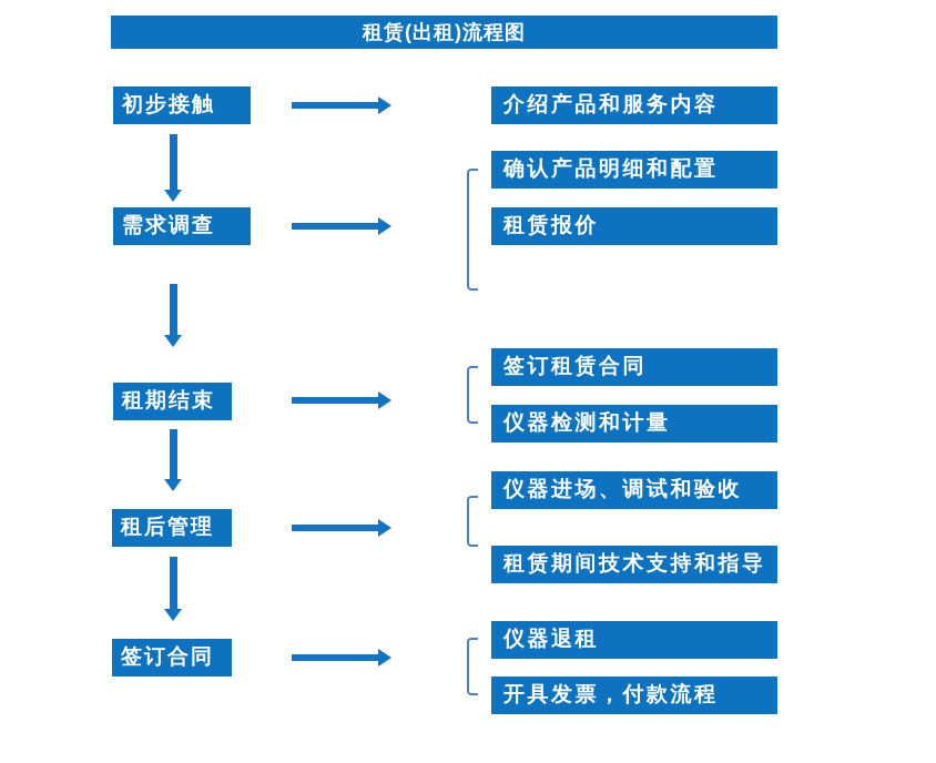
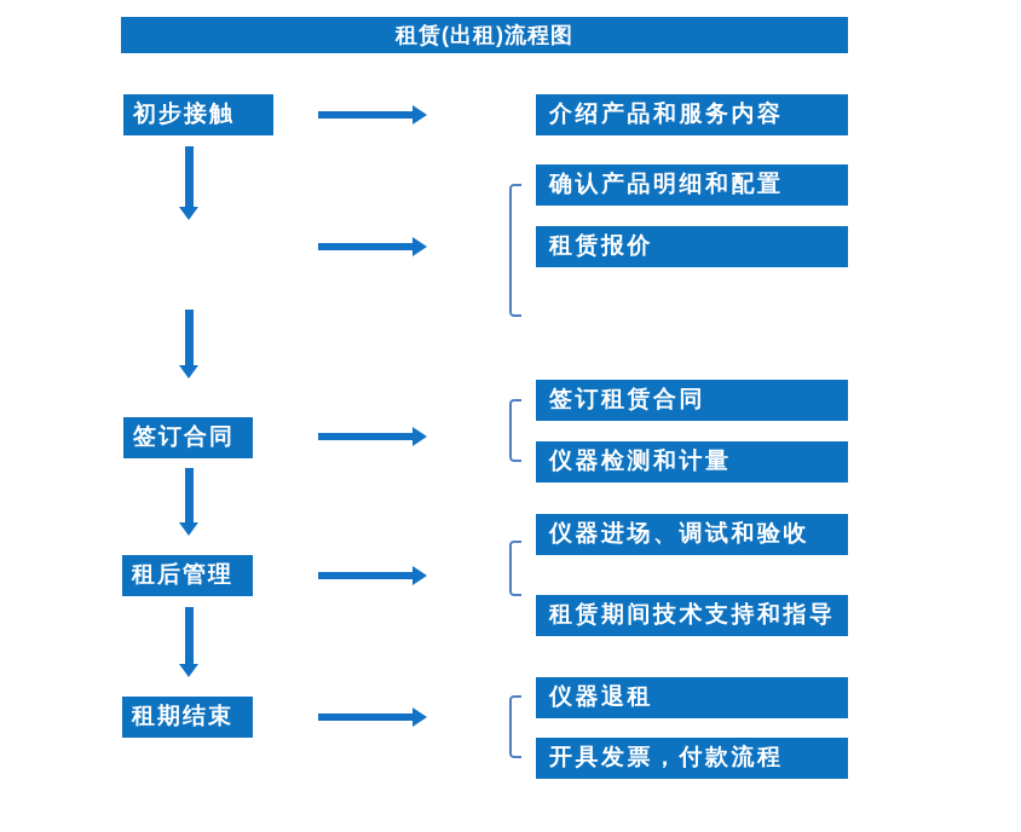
  租赁(出租)流程图
  初步接触
- 需求调查
- 租期结束
+ 签订合同
  租后管理
- 签订合同
+ 租期结束
  介绍产品和服务内容
  确认产品明细和配置
  租赁报价
  签订租赁合同
  仪器检测和计量
  仪器进场、调试和验收
  租赁期间技术支持和指导
  仪器退租
  开具发票，付款流程
